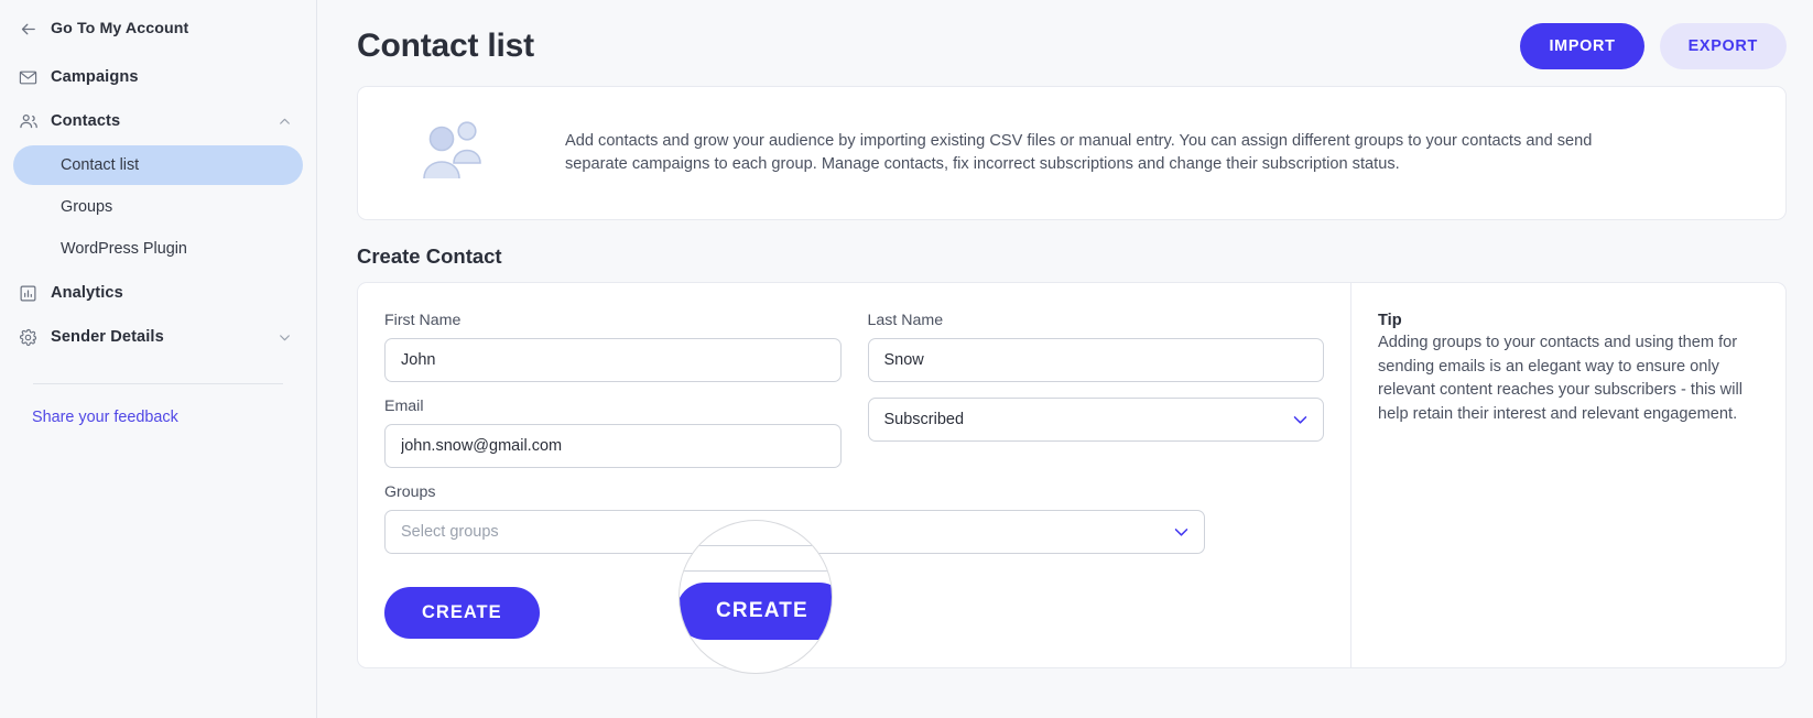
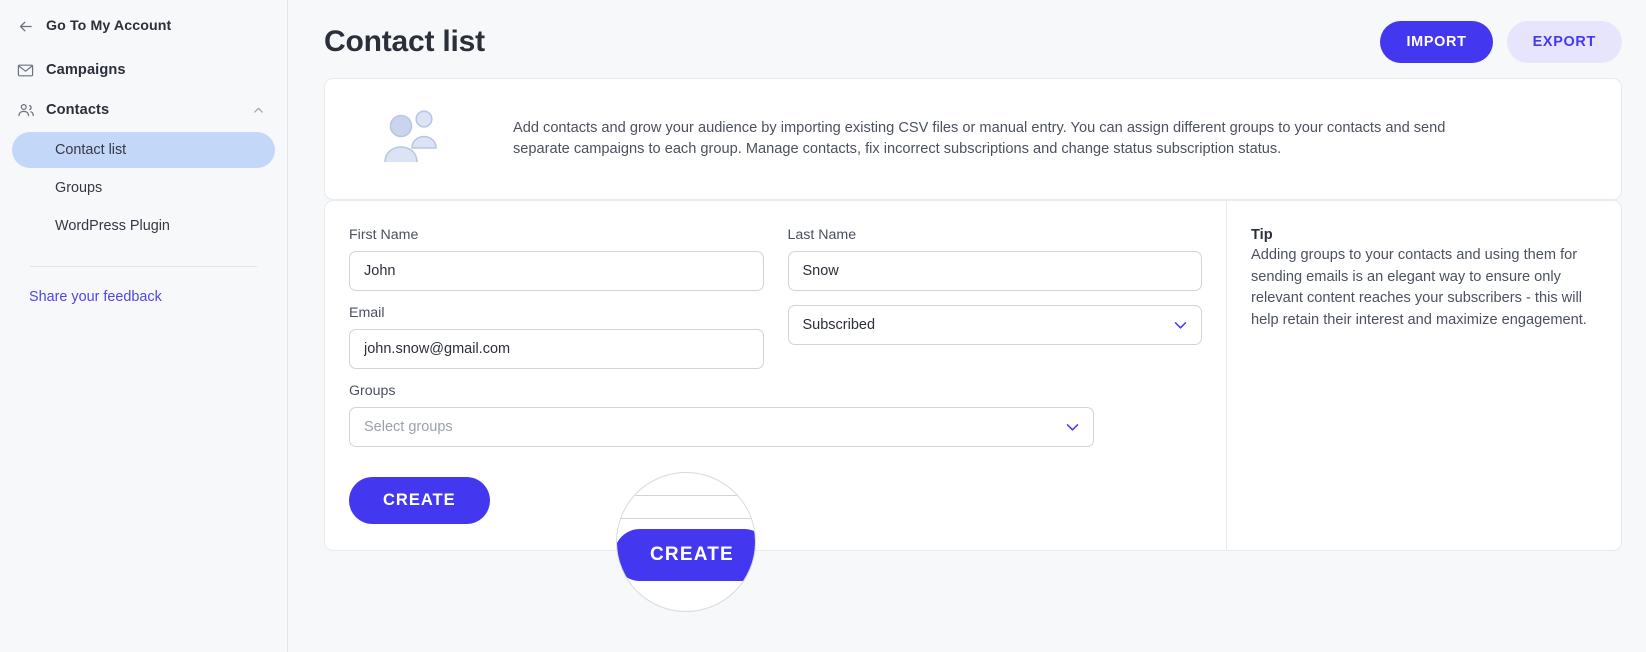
  Go To My Account
  Campaigns
  Contacts
  Contact list
  Groups
  WordPress Plugin
- Analytics
- Sender Details
  Share your feedback
  Contact list
  IMPORT
  EXPORT
- Add contacts and grow your audience by importing existing CSV files or manual entry. You can assign different groups to your contacts and send separate campaigns to each group. Manage contacts, fix incorrect subscriptions and change their subscription status.
+ Add contacts and grow your audience by importing existing CSV files or manual entry. You can assign different groups to your contacts and send separate campaigns to each group. Manage contacts, fix incorrect subscriptions and change status subscription status.
- Create Contact
  First Name
  John
  Last Name
  Snow
  Email
  john.snow@gmail.com
  Subscribed
  Groups
  Select groups
  CREATE
  Tip
- Adding groups to your contacts and using them for sending emails is an elegant way to ensure only relevant content reaches your subscribers - this will help retain their interest and relevant engagement.
+ Adding groups to your contacts and using them for sending emails is an elegant way to ensure only relevant content reaches your subscribers - this will help retain their interest and maximize engagement.
  CREATE
